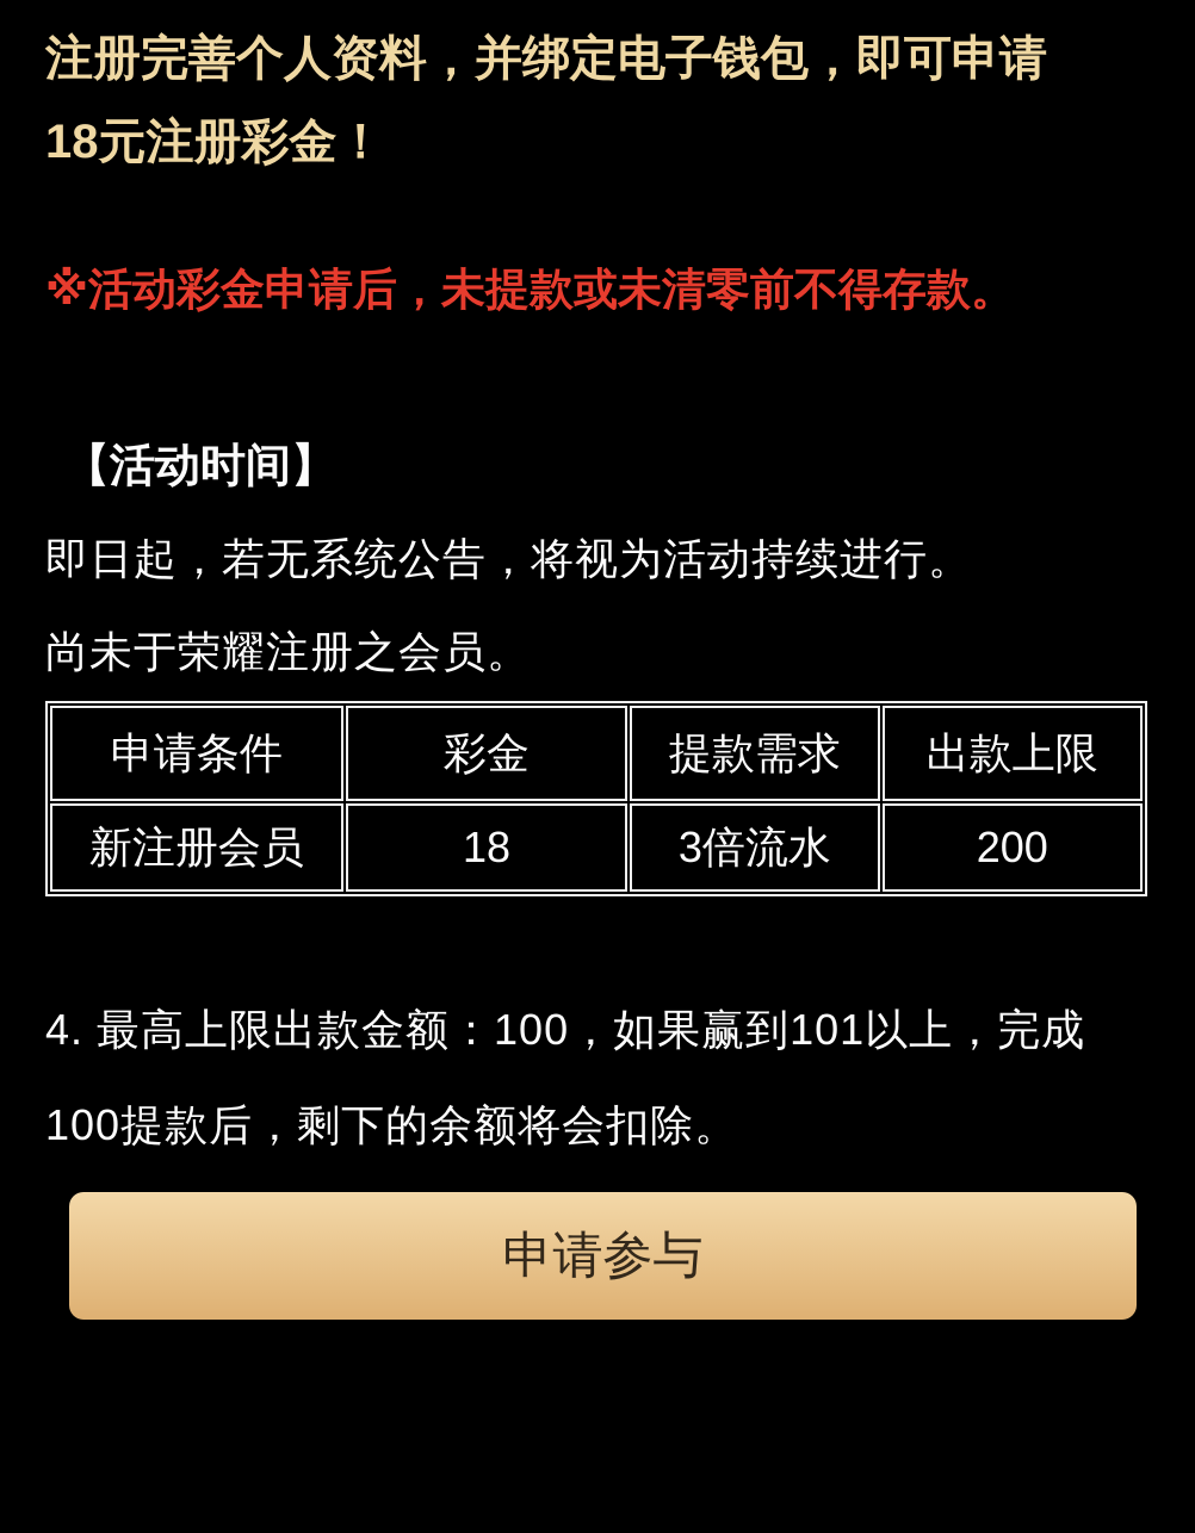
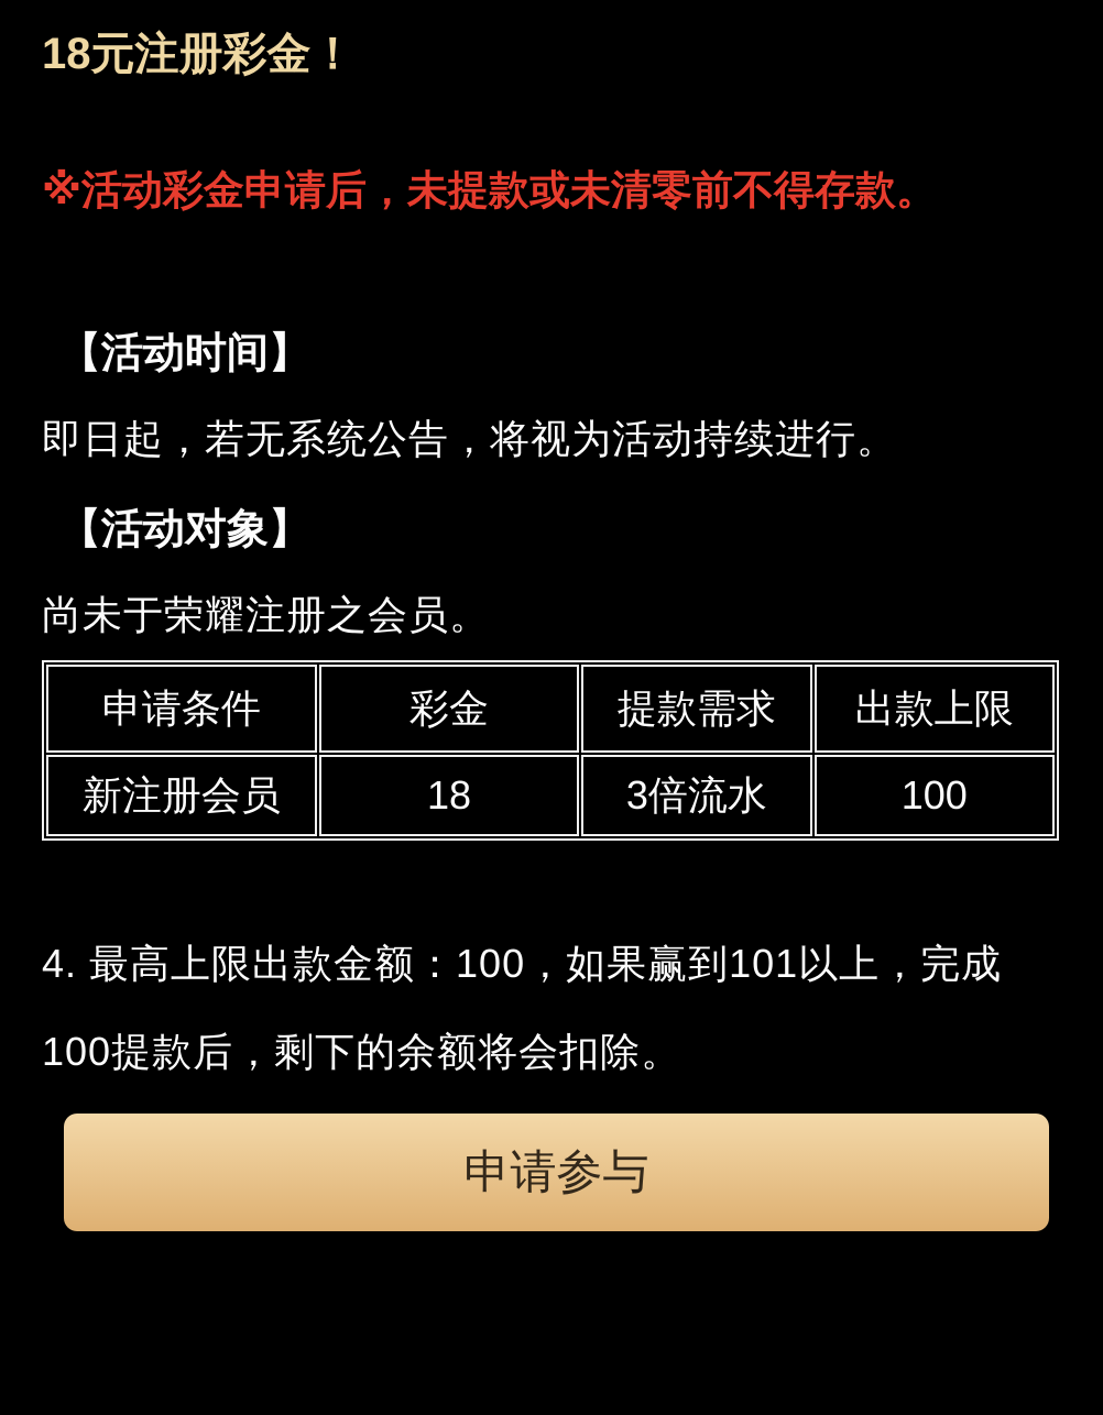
- 注册完善个人资料，并绑定电子钱包，即可申请
  18元注册彩金！
  ※活动彩金申请后，未提款或未清零前不得存款。
  【活动时间】
  即日起，若无系统公告，将视为活动持续进行。
+ 【活动对象】
  尚未于荣耀注册之会员。
  申请条件	彩金	提款需求	出款上限
- 新注册会员	18	3倍流水	200
+ 新注册会员	18	3倍流水	100
  4. 最高上限出款金额：100，如果赢到101以上，完成
  100提款后，剩下的余额将会扣除。
  申请参与
